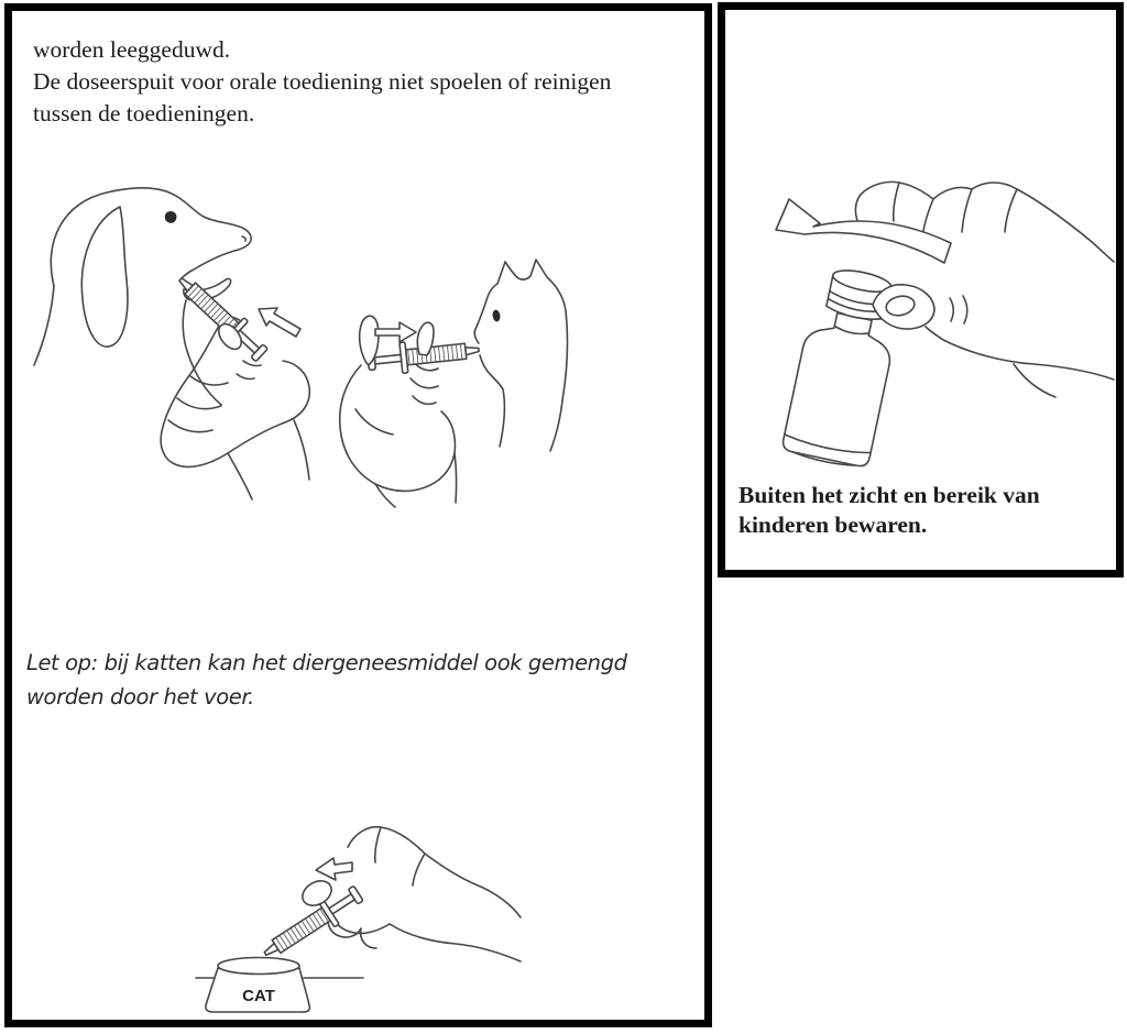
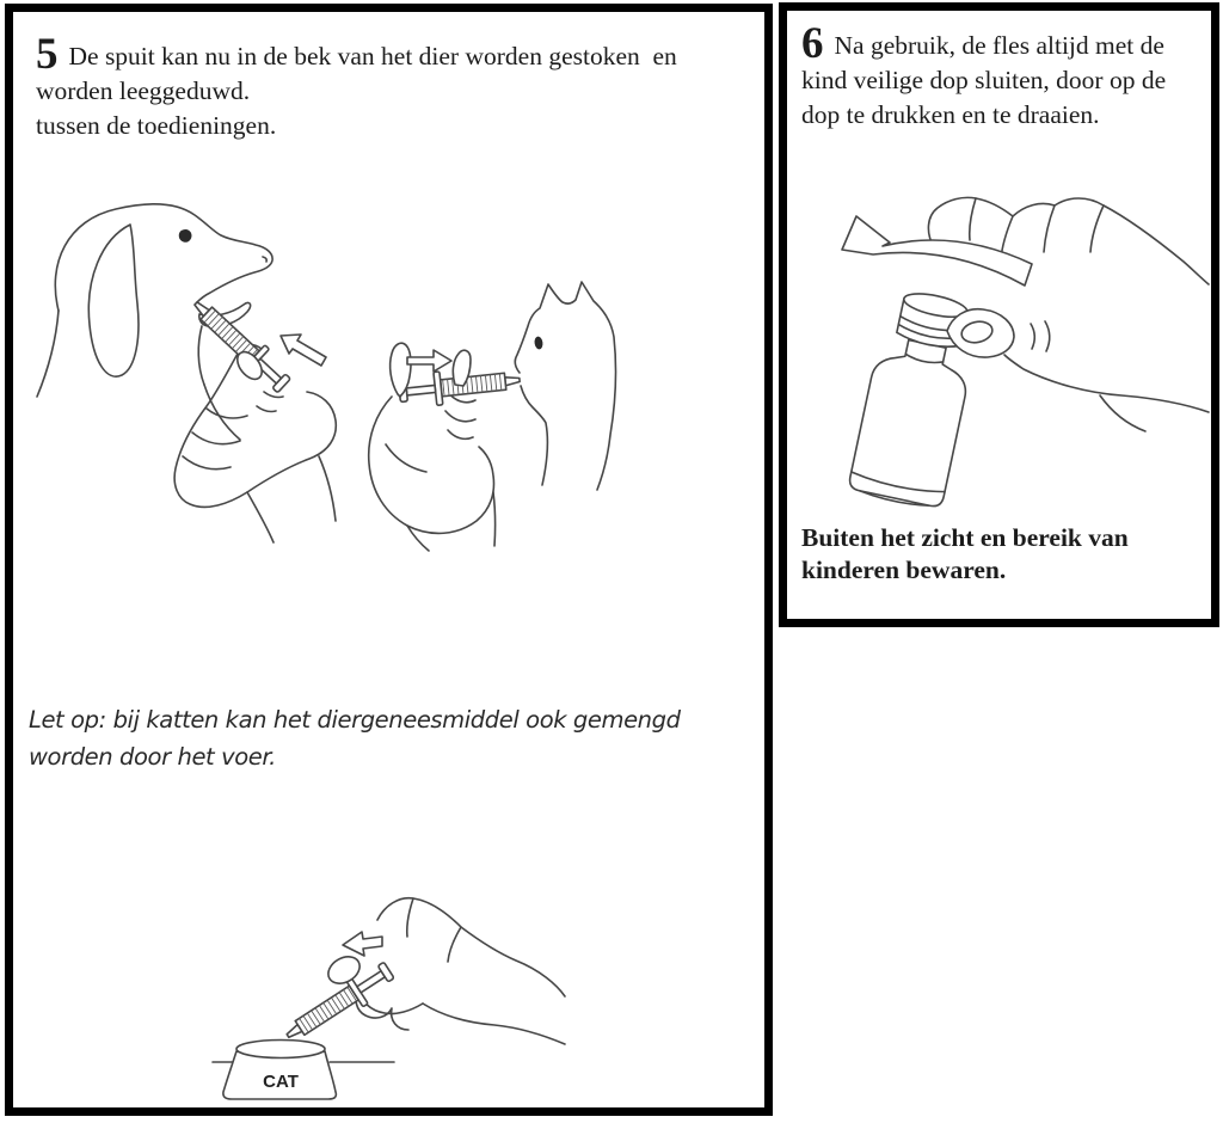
+ 5 De spuit kan nu in de bek van het dier worden gestoken en
  worden leeggeduwd.
- De doseerspuit voor orale toediening niet spoelen of reinigen
  tussen de toedieningen.
  Let op: bij katten kan het diergeneesmiddel ook gemengd
  worden door het voer.
  CAT
+ 6 Na gebruik, de fles altijd met de
+ kind veilige dop sluiten, door op de
+ dop te drukken en te draaien.
  Buiten het zicht en bereik van
  kinderen bewaren.
